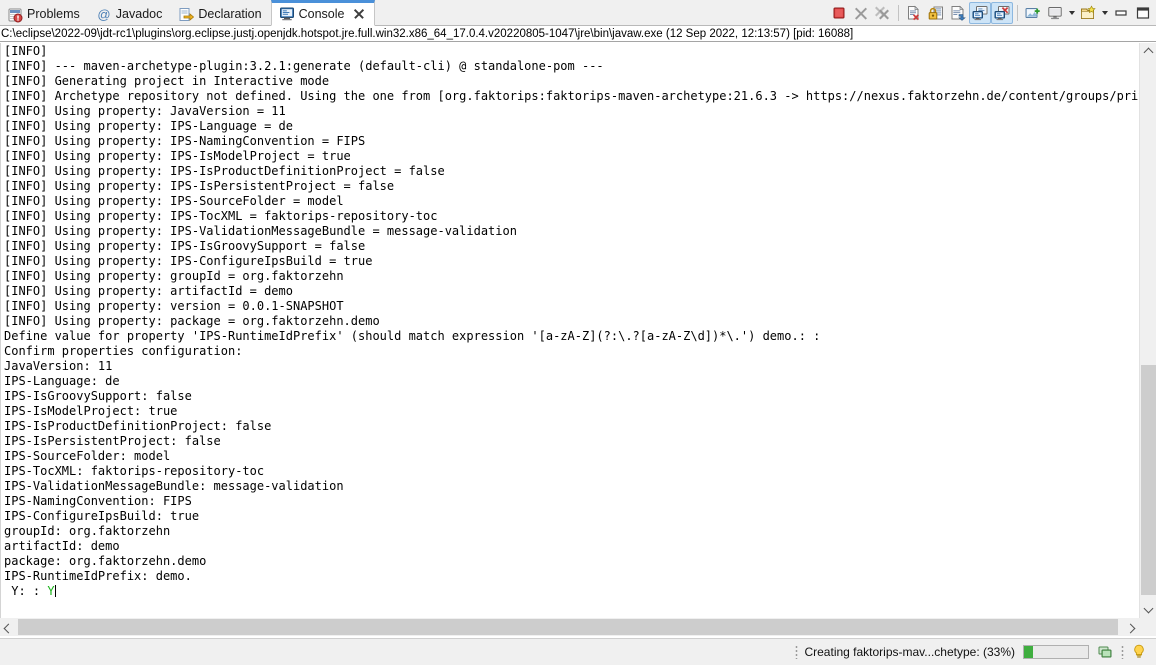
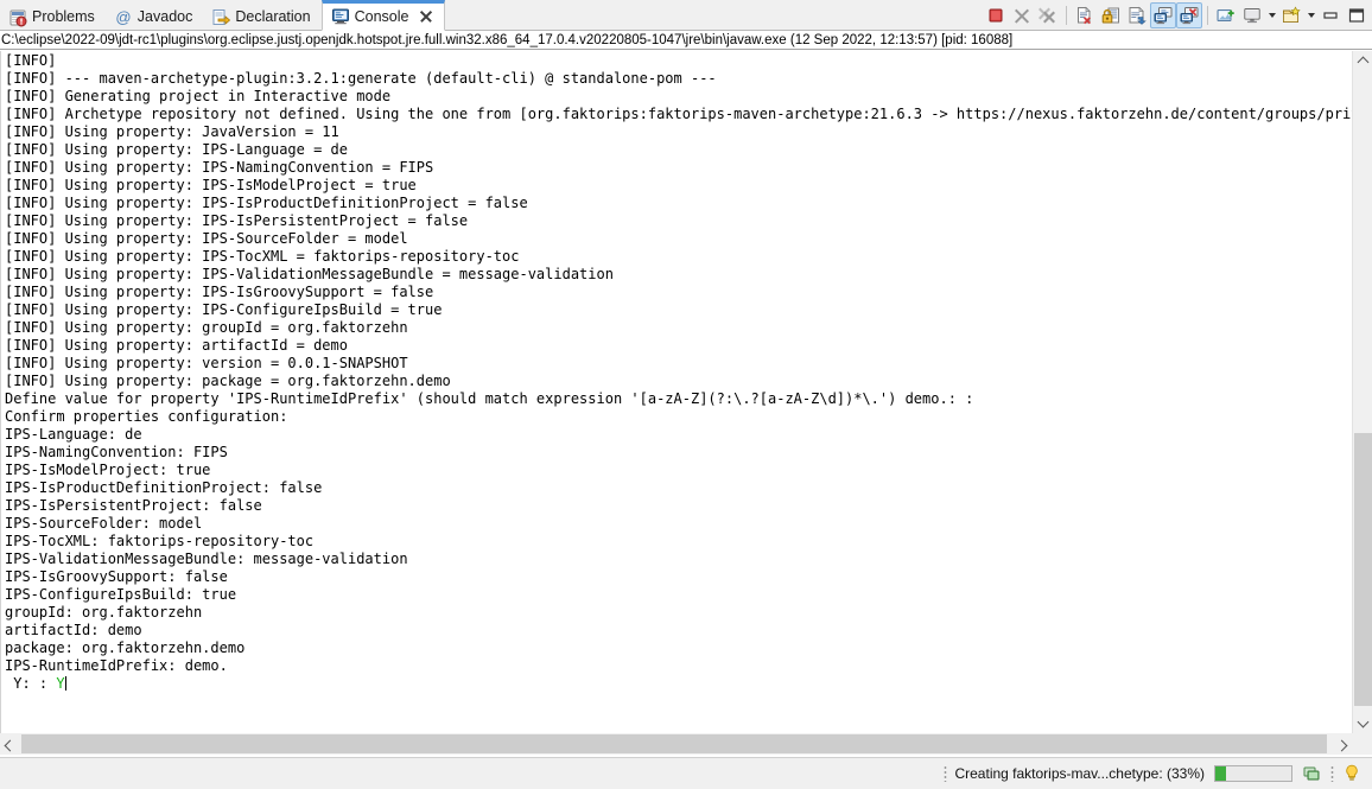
  Problems
  @
  Javadoc
  Declaration
  Console
  C:\eclipse\2022-09\jdt-rc1\plugins\org.eclipse.justj.openjdk.hotspot.jre.full.win32.x86_64_17.0.4.v20220805-1047\jre\bin\javaw.exe (12 Sep 2022, 12:13:57) [pid: 16088]
  [INFO]
  [INFO] --- maven-archetype-plugin:3.2.1:generate (default-cli) @ standalone-pom ---
  [INFO] Generating project in Interactive mode
  [INFO] Archetype repository not defined. Using the one from [org.faktorips:faktorips-maven-archetype:21.6.3 -> https://nexus.faktorzehn.de/content/groups/pri
  [INFO] Using property: JavaVersion = 11
  [INFO] Using property: IPS-Language = de
  [INFO] Using property: IPS-NamingConvention = FIPS
  [INFO] Using property: IPS-IsModelProject = true
  [INFO] Using property: IPS-IsProductDefinitionProject = false
  [INFO] Using property: IPS-IsPersistentProject = false
  [INFO] Using property: IPS-SourceFolder = model
  [INFO] Using property: IPS-TocXML = faktorips-repository-toc
  [INFO] Using property: IPS-ValidationMessageBundle = message-validation
  [INFO] Using property: IPS-IsGroovySupport = false
  [INFO] Using property: IPS-ConfigureIpsBuild = true
  [INFO] Using property: groupId = org.faktorzehn
  [INFO] Using property: artifactId = demo
  [INFO] Using property: version = 0.0.1-SNAPSHOT
  [INFO] Using property: package = org.faktorzehn.demo
  Define value for property 'IPS-RuntimeIdPrefix' (should match expression '[a-zA-Z](?:\.?[a-zA-Z\d])*\.') demo.: :
  Confirm properties configuration:
- JavaVersion: 11
  IPS-Language: de
- IPS-IsGroovySupport: false
+ IPS-NamingConvention: FIPS
  IPS-IsModelProject: true
  IPS-IsProductDefinitionProject: false
  IPS-IsPersistentProject: false
  IPS-SourceFolder: model
  IPS-TocXML: faktorips-repository-toc
  IPS-ValidationMessageBundle: message-validation
- IPS-NamingConvention: FIPS
+ IPS-IsGroovySupport: false
  IPS-ConfigureIpsBuild: true
  groupId: org.faktorzehn
  artifactId: demo
  package: org.faktorzehn.demo
  IPS-RuntimeIdPrefix: demo.
  Y: : Y
  Creating faktorips-mav...chetype: (33%)
